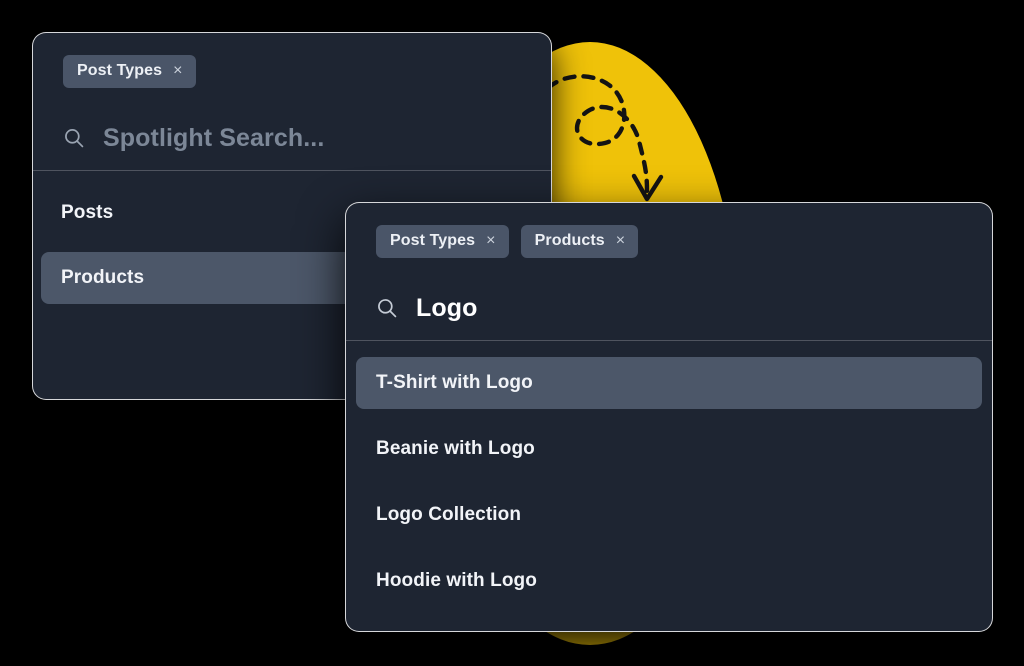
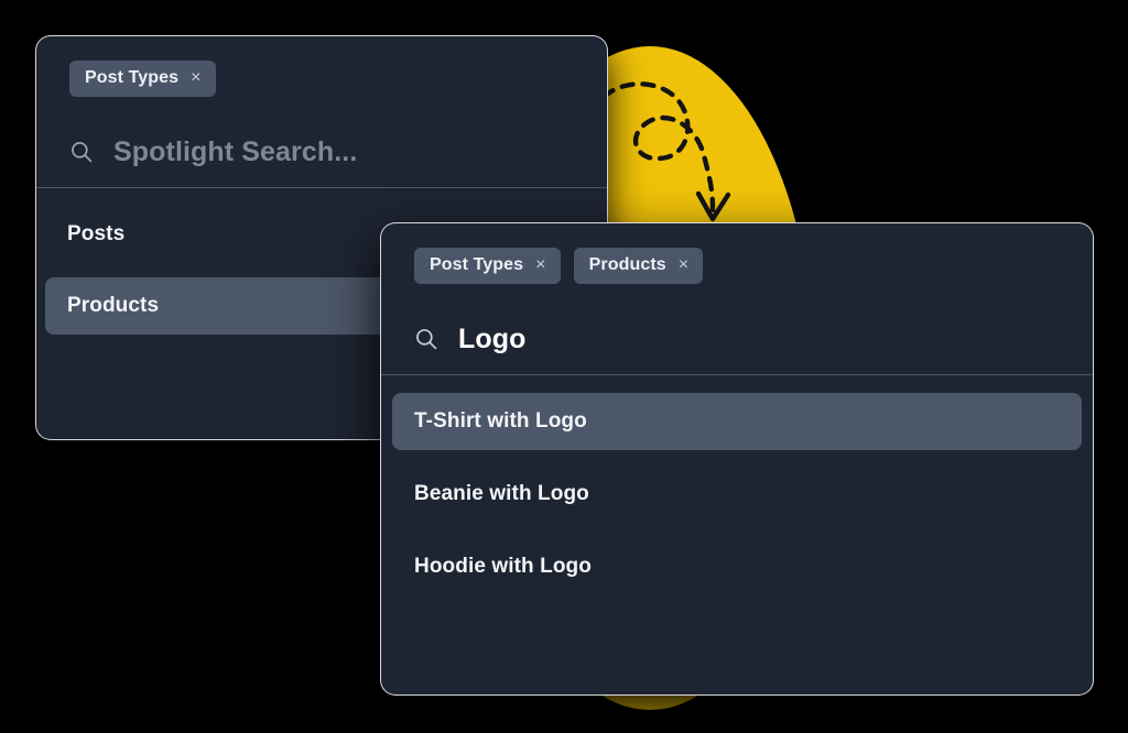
  Post Types
  ×
  Spotlight Search...
  Posts
  Products
  Post Types
  ×
  Products
  ×
  Logo
  T-Shirt with Logo
  Beanie with Logo
- Logo Collection
  Hoodie with Logo
